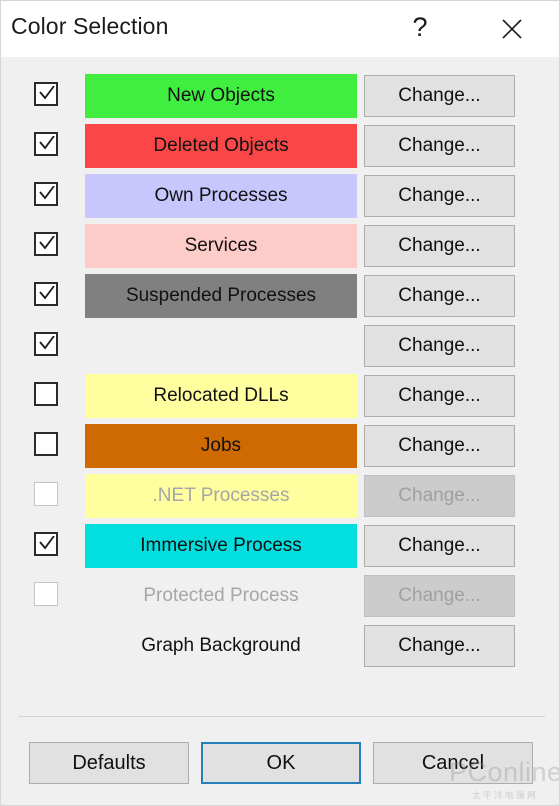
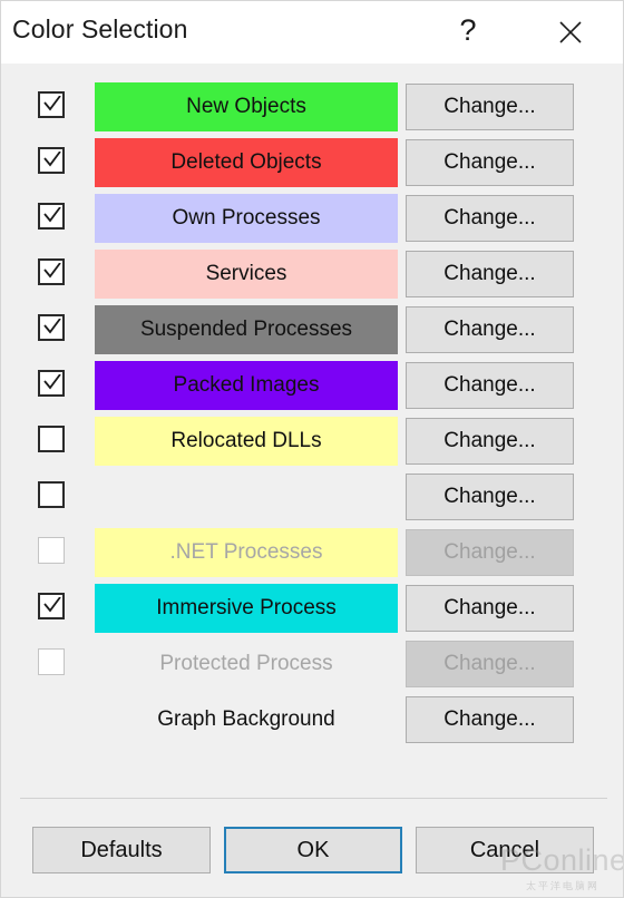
  Color Selection
  ?
  New Objects
  Change...
  Deleted Objects
  Change...
  Own Processes
  Change...
  Services
  Change...
  Suspended Processes
  Change...
+ Packed Images
  Change...
  Relocated DLLs
  Change...
- Jobs
  Change...
  .NET Processes
  Change...
  Immersive Process
  Change...
  Protected Process
  Change...
  Graph Background
  Change...
  Defaults
  OK
  Cancel
  PConline
  太平洋电脑网
